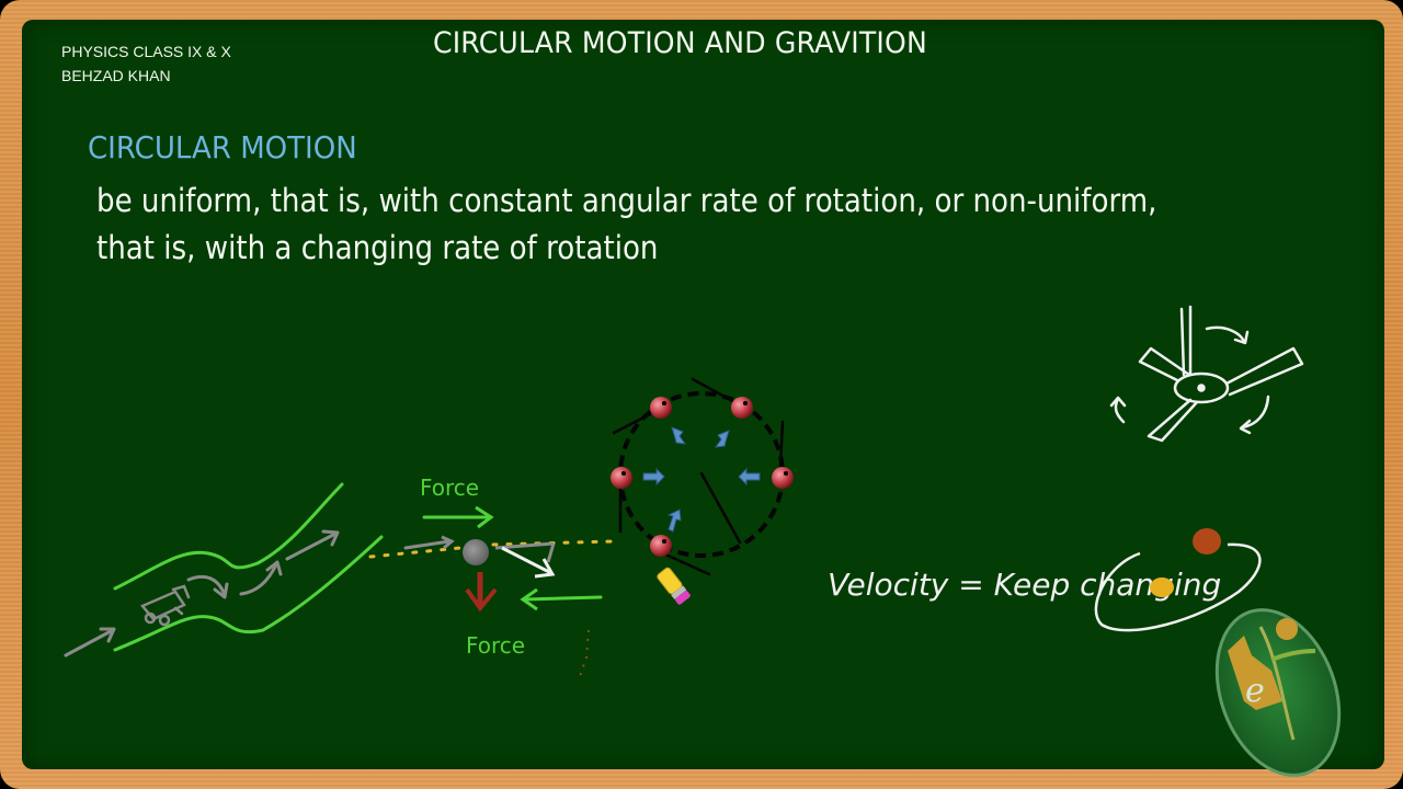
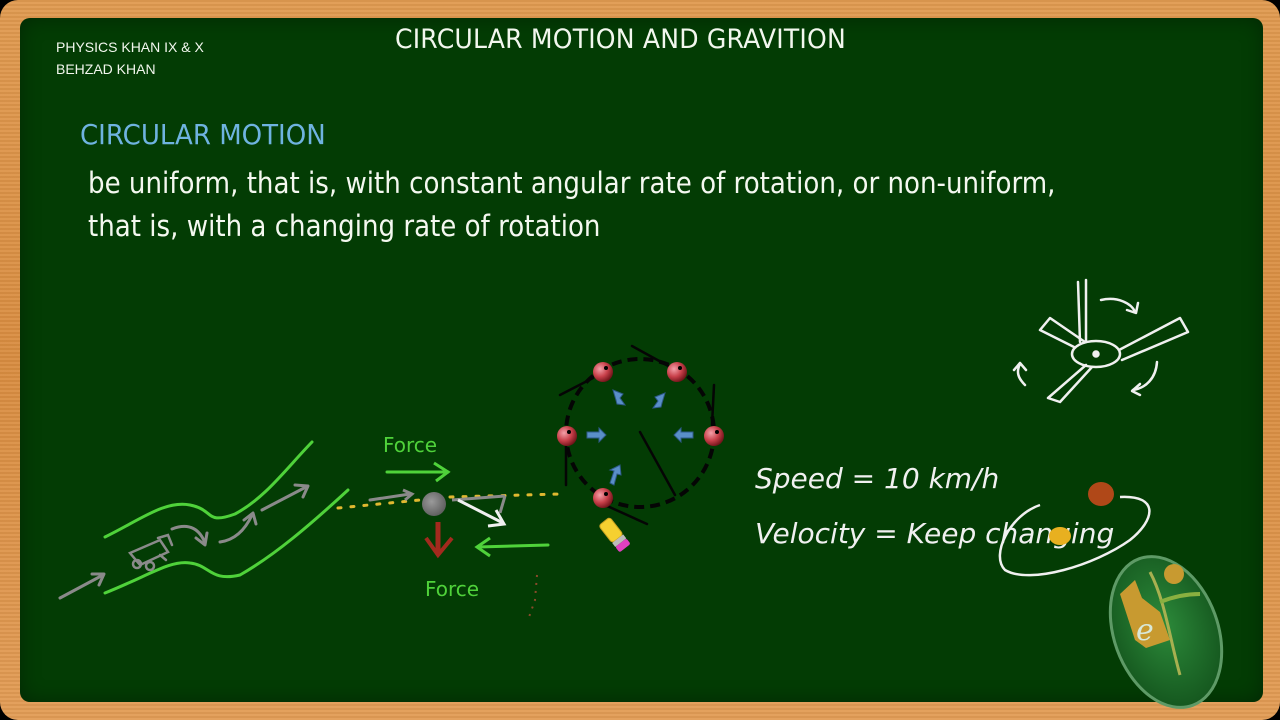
- PHYSICS CLASS IX & X
+ PHYSICS KHAN IX & X
  BEHZAD KHAN
  CIRCULAR MOTION AND GRAVITION
  CIRCULAR MOTION
  be uniform, that is, with constant angular rate of rotation, or non-uniform,
  that is, with a changing rate of rotation
  Force
  Force
+ Speed = 10 km/h
  Velocity = Keep chaning
  e
